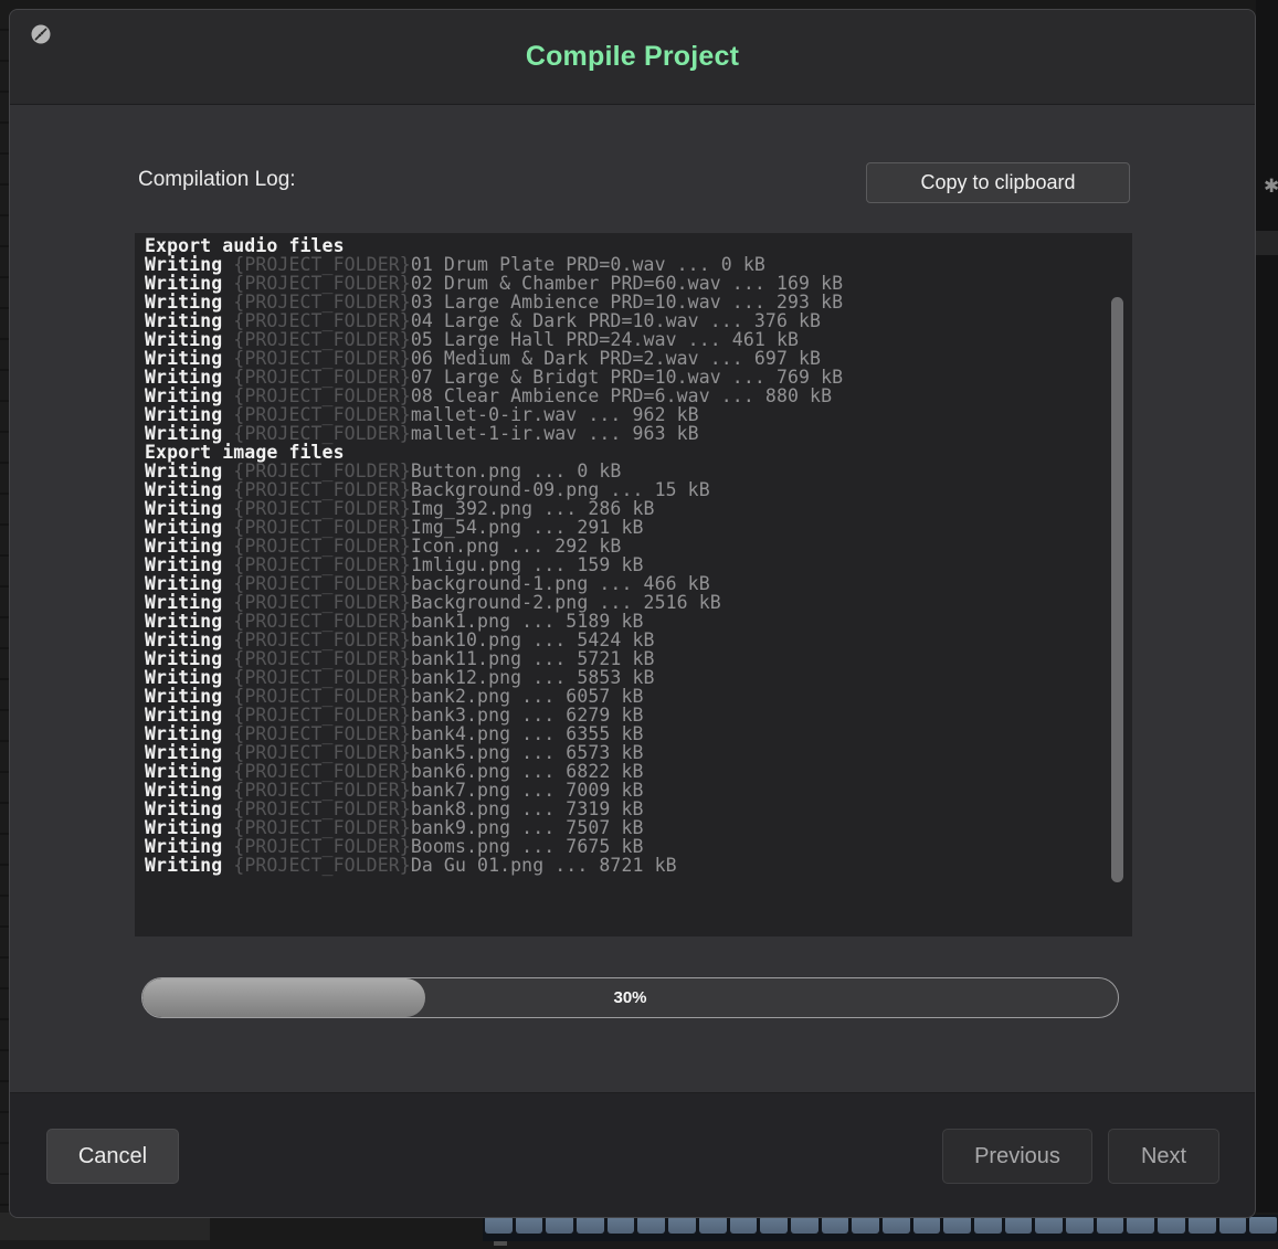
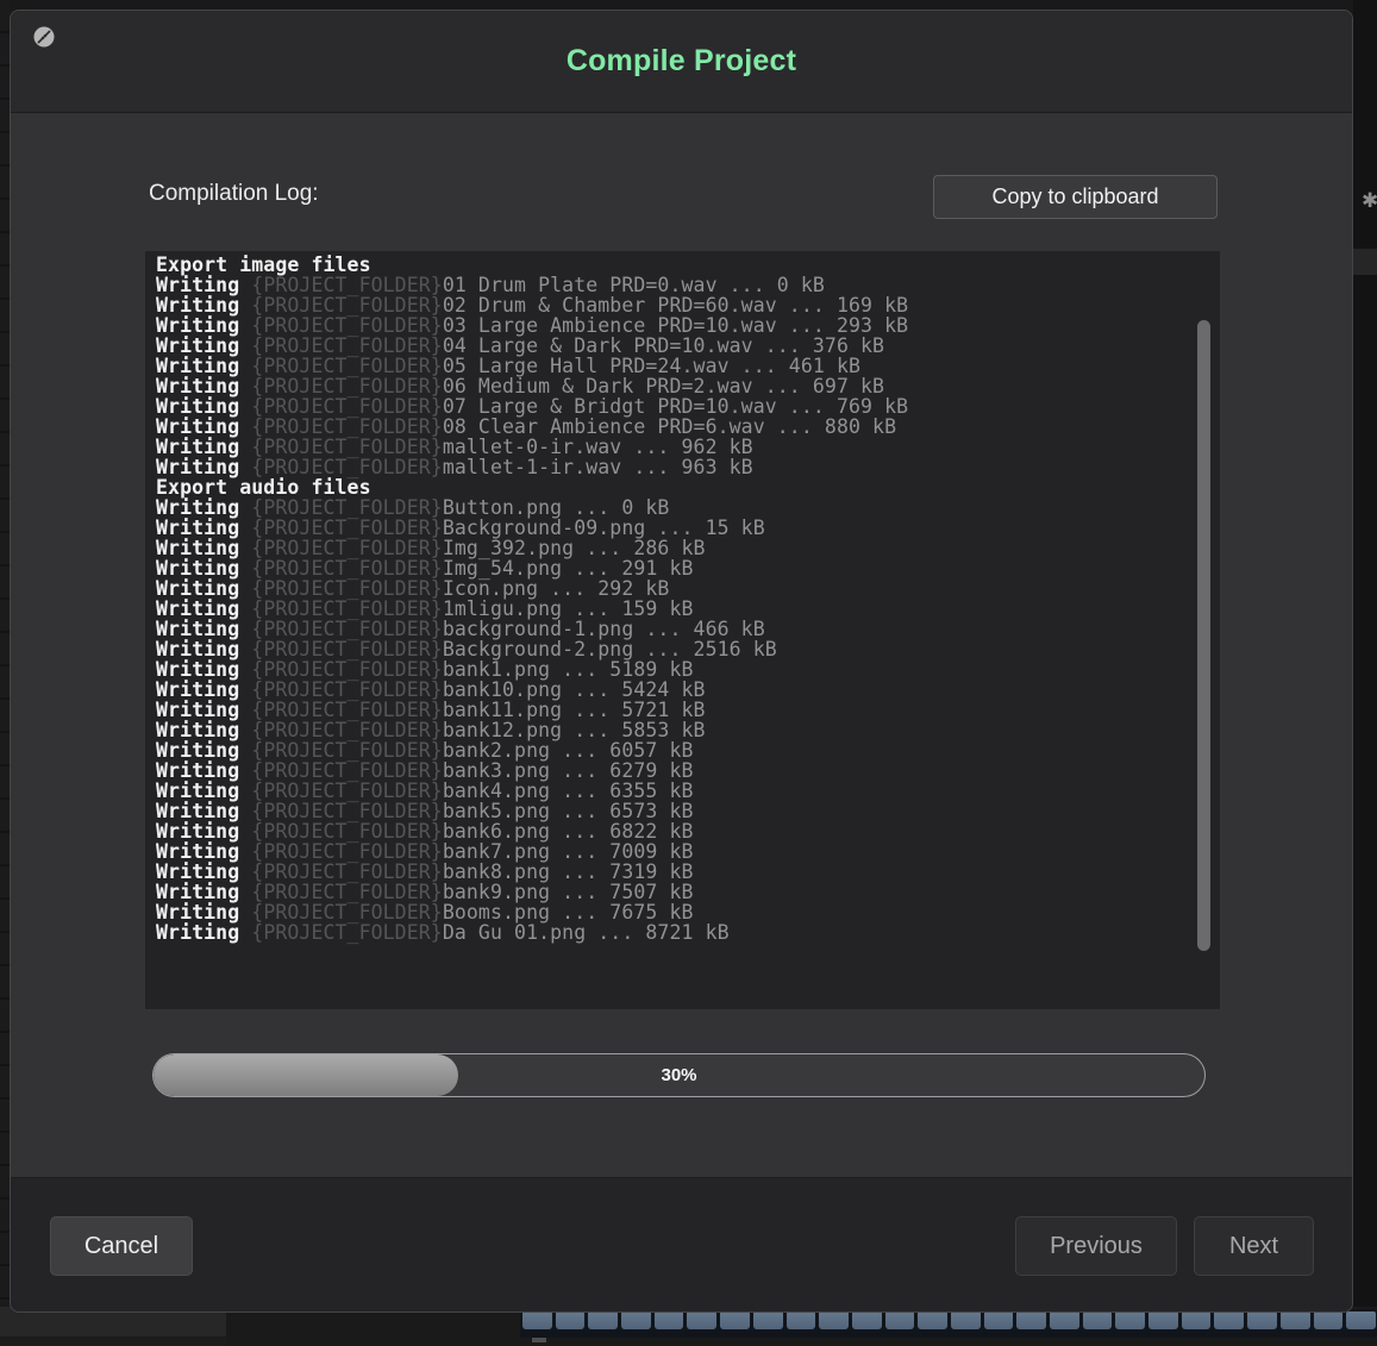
  ✱
  Compile Project
  Compilation Log:
  Copy to clipboard
- Export audio files
+ Export image files
  Writing {PROJECT_FOLDER}01 Drum Plate PRD=0.wav ... 0 kB
  Writing {PROJECT_FOLDER}02 Drum & Chamber PRD=60.wav ... 169 kB
  Writing {PROJECT_FOLDER}03 Large Ambience PRD=10.wav ... 293 kB
  Writing {PROJECT_FOLDER}04 Large & Dark PRD=10.wav ... 376 kB
  Writing {PROJECT_FOLDER}05 Large Hall PRD=24.wav ... 461 kB
  Writing {PROJECT_FOLDER}06 Medium & Dark PRD=2.wav ... 697 kB
  Writing {PROJECT_FOLDER}07 Large & Bridgt PRD=10.wav ... 769 kB
  Writing {PROJECT_FOLDER}08 Clear Ambience PRD=6.wav ... 880 kB
  Writing {PROJECT_FOLDER}mallet-0-ir.wav ... 962 kB
  Writing {PROJECT_FOLDER}mallet-1-ir.wav ... 963 kB
- Export image files
+ Export audio files
  Writing {PROJECT_FOLDER}Button.png ... 0 kB
  Writing {PROJECT_FOLDER}Background-09.png ... 15 kB
  Writing {PROJECT_FOLDER}Img_392.png ... 286 kB
  Writing {PROJECT_FOLDER}Img_54.png ... 291 kB
  Writing {PROJECT_FOLDER}Icon.png ... 292 kB
  Writing {PROJECT_FOLDER}1mligu.png ... 159 kB
  Writing {PROJECT_FOLDER}background-1.png ... 466 kB
  Writing {PROJECT_FOLDER}Background-2.png ... 2516 kB
  Writing {PROJECT_FOLDER}bank1.png ... 5189 kB
  Writing {PROJECT_FOLDER}bank10.png ... 5424 kB
  Writing {PROJECT_FOLDER}bank11.png ... 5721 kB
  Writing {PROJECT_FOLDER}bank12.png ... 5853 kB
  Writing {PROJECT_FOLDER}bank2.png ... 6057 kB
  Writing {PROJECT_FOLDER}bank3.png ... 6279 kB
  Writing {PROJECT_FOLDER}bank4.png ... 6355 kB
  Writing {PROJECT_FOLDER}bank5.png ... 6573 kB
  Writing {PROJECT_FOLDER}bank6.png ... 6822 kB
  Writing {PROJECT_FOLDER}bank7.png ... 7009 kB
  Writing {PROJECT_FOLDER}bank8.png ... 7319 kB
  Writing {PROJECT_FOLDER}bank9.png ... 7507 kB
  Writing {PROJECT_FOLDER}Booms.png ... 7675 kB
  Writing {PROJECT_FOLDER}Da Gu 01.png ... 8721 kB
  30%
  Cancel
  Previous
  Next
